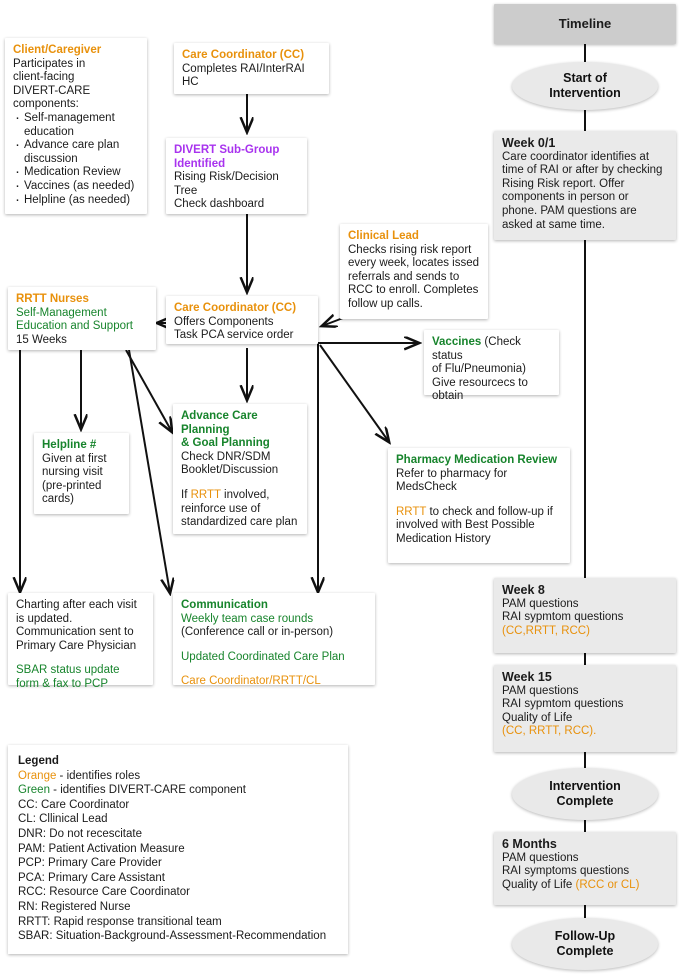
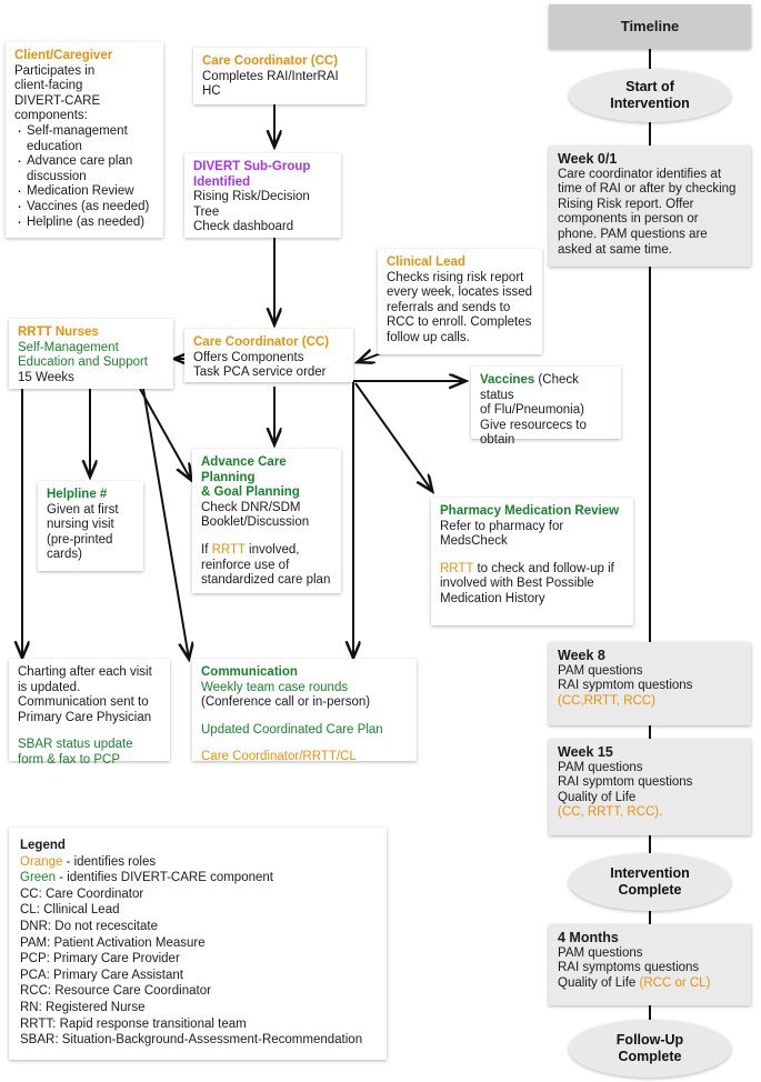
  Client/Caregiver
  Participates in
  client-facing
  DIVERT-CARE
  components:
  Self-management education
  Advance care plan discussion
  Medication Review
  Vaccines (as needed)
  Helpline (as needed)
  Care Coordinator (CC)
  Completes RAI/InterRAI HC
  DIVERT Sub-Group Identified
  Rising Risk/Decision Tree
  Check dashboard
  Care Coordinator (CC)
  Offers Components
  Task PCA service order
  Clinical Lead
  Checks rising risk report
  every week, locates issed
  referrals and sends to
  RCC to enroll. Completes
  follow up calls.
  RRTT Nurses
  Self-Management
  Education and Support
  15 Weeks
  Vaccines (Check status
  of Flu/Pneumonia)
  Give resourcecs to
  obtain
  Helpline #
  Given at first
  nursing visit
  (pre-printed
  cards)
  Advance Care Planning
  & Goal Planning
  Check DNR/SDM
  Booklet/Discussion
  If RRTT involved,
  reinforce use of
  standardized care plan
  Pharmacy Medication Review
  Refer to pharmacy for
  MedsCheck
  RRTT to check and follow-up if
  involved with Best Possible
  Medication History
  Charting after each visit
  is updated.
  Communication sent to
  Primary Care Physician
  SBAR status update
  form & fax to PCP
  Communication
  Weekly team case rounds
  (Conference call or in-person)
  Updated Coordinated Care Plan
  Care Coordinator/RRTT/CL
  Legend
  Orange - identifies roles
  Green - identifies DIVERT-CARE component
  CC: Care Coordinator
  CL: Cllinical Lead
  DNR: Do not recescitate
  PAM: Patient Activation Measure
  PCP: Primary Care Provider
  PCA: Primary Care Assistant
  RCC: Resource Care Coordinator
  RN: Registered Nurse
  RRTT: Rapid response transitional team
  SBAR: Situation-Background-Assessment-Recommendation
  Timeline
  Start of
  Intervention
  Week 0/1
  Care coordinator identifies at
  time of RAI or after by checking
  Rising Risk report. Offer
  components in person or
  phone. PAM questions are
  asked at same time.
  Week 8
  PAM questions
  RAI sypmtom questions
  (CC,RRTT, RCC)
  Week 15
  PAM questions
  RAI sypmtom questions
  Quality of Life
  (CC, RRTT, RCC).
  Intervention
  Complete
- 6 Months
+ 4 Months
  PAM questions
  RAI symptoms questions
  Quality of Life (RCC or CL)
  Follow-Up
  Complete
